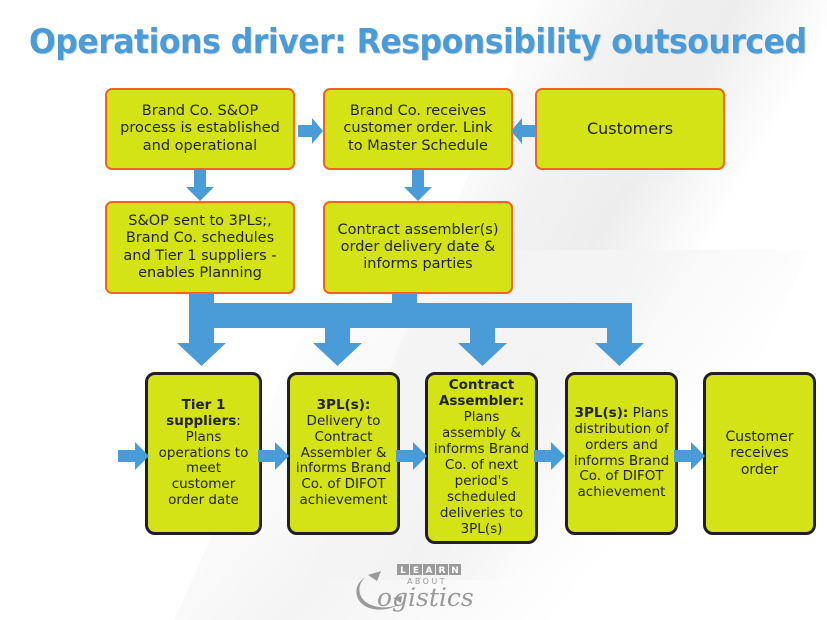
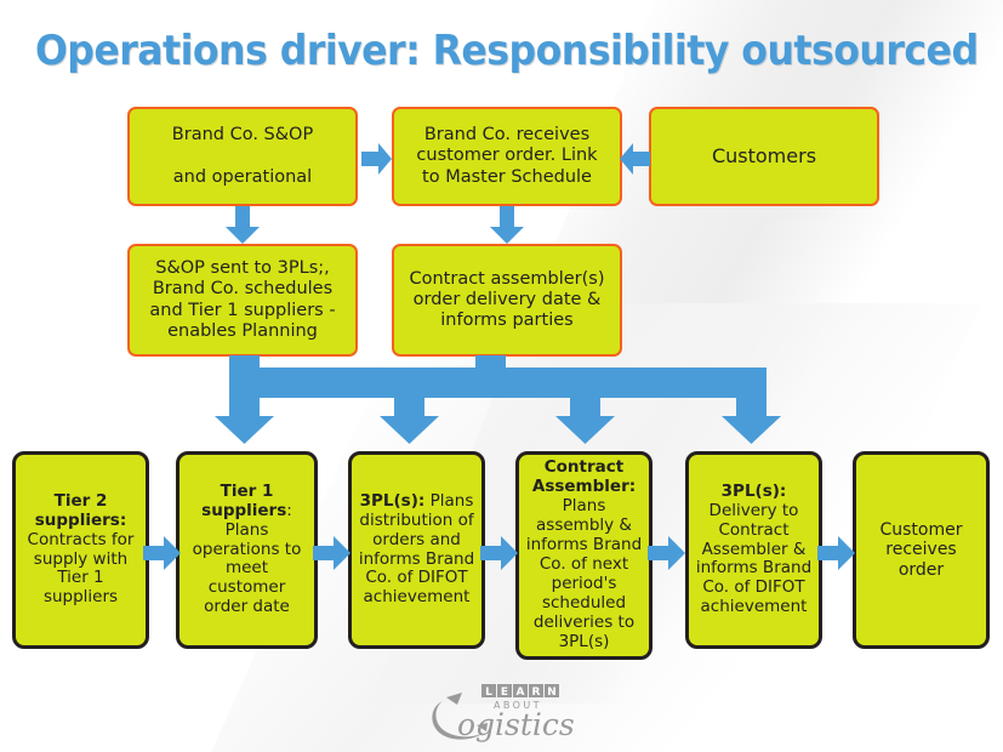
  Operations driver: Responsibility outsourced
  Brand Co. S&OP
- process is established
  and operational
  Brand Co. receives
  customer order. Link
  to Master Schedule
  Customers
  S&OP sent to 3PLs;,
  Brand Co. schedules
  and Tier 1 suppliers -
  enables Planning
  Contract assembler(s)
  order delivery date &
  informs parties
+ Tier 2 suppliers: Contracts for supply with Tier 1 suppliers
  Tier 1 suppliers: Plans operations to meet customer order date
- 3PL(s): Delivery to Contract Assembler & informs Brand Co. of DIFOT achievement
+ 3PL(s): Plans distribution of orders and informs Brand Co. of DIFOT achievement
  Contract Assembler: Plans assembly & informs Brand Co. of next period's scheduled deliveries to 3PL(s)
- 3PL(s): Plans distribution of orders and informs Brand Co. of DIFOT achievement
+ 3PL(s): Delivery to Contract Assembler & informs Brand Co. of DIFOT achievement
  Customer receives order
  L
  E
  A
  R
  N
  ABOUT
  ogistics
